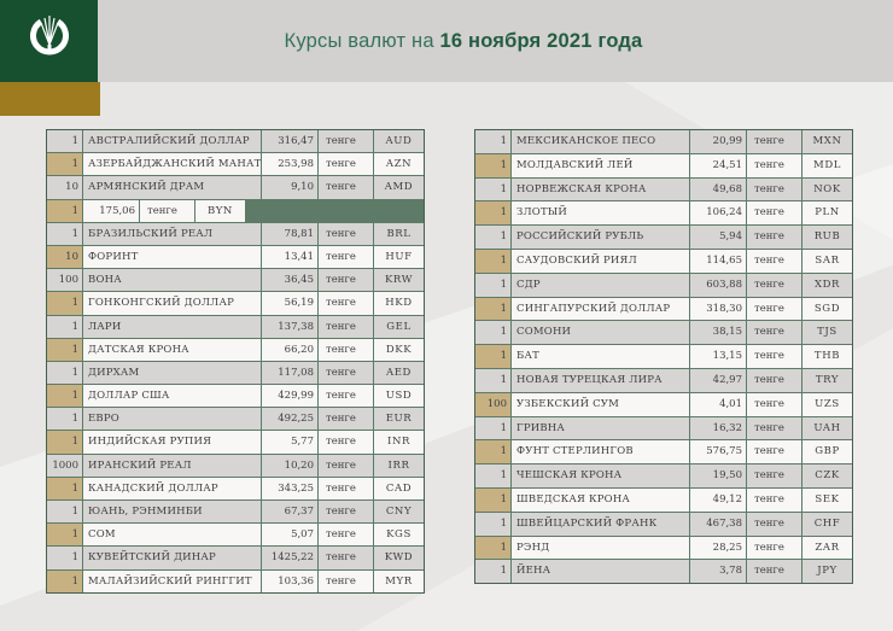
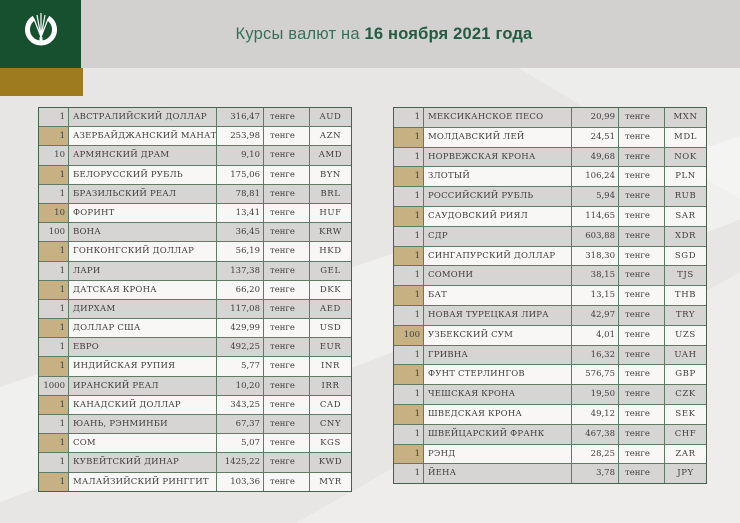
  Курсы валют на
  16 ноября 2021 года
  1
  АВСТРАЛИЙСКИЙ ДОЛЛАР
  316,47
  тенге
  AUD
  1
  АЗЕРБАЙДЖАНСКИЙ МАНАТ
  253,98
  тенге
  AZN
  10
  АРМЯНСКИЙ ДРАМ
  9,10
  тенге
  AMD
  1
+ БЕЛОРУССКИЙ РУБЛЬ
  175,06
  тенге
  BYN
  1
  БРАЗИЛЬСКИЙ РЕАЛ
  78,81
  тенге
  BRL
  10
  ФОРИНТ
  13,41
  тенге
  HUF
  100
  ВОНА
  36,45
  тенге
  KRW
  1
  ГОНКОНГСКИЙ ДОЛЛАР
  56,19
  тенге
  HKD
  1
  ЛАРИ
  137,38
  тенге
  GEL
  1
  ДАТСКАЯ КРОНА
  66,20
  тенге
  DKK
  1
  ДИРХАМ
  117,08
  тенге
  AED
  1
  ДОЛЛАР США
  429,99
  тенге
  USD
  1
  ЕВРО
  492,25
  тенге
  EUR
  1
  ИНДИЙСКАЯ РУПИЯ
  5,77
  тенге
  INR
  1000
  ИРАНСКИЙ РЕАЛ
  10,20
  тенге
  IRR
  1
  КАНАДСКИЙ ДОЛЛАР
  343,25
  тенге
  CAD
  1
  ЮАНЬ, РЭНМИНБИ
  67,37
  тенге
  CNY
  1
  СОМ
  5,07
  тенге
  KGS
  1
  КУВЕЙТСКИЙ ДИНАР
  1425,22
  тенге
  KWD
  1
  МАЛАЙЗИЙСКИЙ РИНГГИТ
  103,36
  тенге
  MYR
  1
  МЕКСИКАНСКОЕ ПЕСО
  20,99
  тенге
  MXN
  1
  МОЛДАВСКИЙ ЛЕЙ
  24,51
  тенге
  MDL
  1
  НОРВЕЖСКАЯ КРОНА
  49,68
  тенге
  NOK
  1
  ЗЛОТЫЙ
  106,24
  тенге
  PLN
  1
  РОССИЙСКИЙ РУБЛЬ
  5,94
  тенге
  RUB
  1
  САУДОВСКИЙ РИЯЛ
  114,65
  тенге
  SAR
  1
  СДР
  603,88
  тенге
  XDR
  1
  СИНГАПУРСКИЙ ДОЛЛАР
  318,30
  тенге
  SGD
  1
  СОМОНИ
  38,15
  тенге
  TJS
  1
  БАТ
  13,15
  тенге
  THB
  1
  НОВАЯ ТУРЕЦКАЯ ЛИРА
  42,97
  тенге
  TRY
  100
  УЗБЕКСКИЙ СУМ
  4,01
  тенге
  UZS
  1
  ГРИВНА
  16,32
  тенге
  UAH
  1
  ФУНТ СТЕРЛИНГОВ
  576,75
  тенге
  GBP
  1
  ЧЕШСКАЯ КРОНА
  19,50
  тенге
  CZK
  1
  ШВЕДСКАЯ КРОНА
  49,12
  тенге
  SEK
  1
  ШВЕЙЦАРСКИЙ ФРАНК
  467,38
  тенге
  CHF
  1
  РЭНД
  28,25
  тенге
  ZAR
  1
  ЙЕНА
  3,78
  тенге
  JPY
